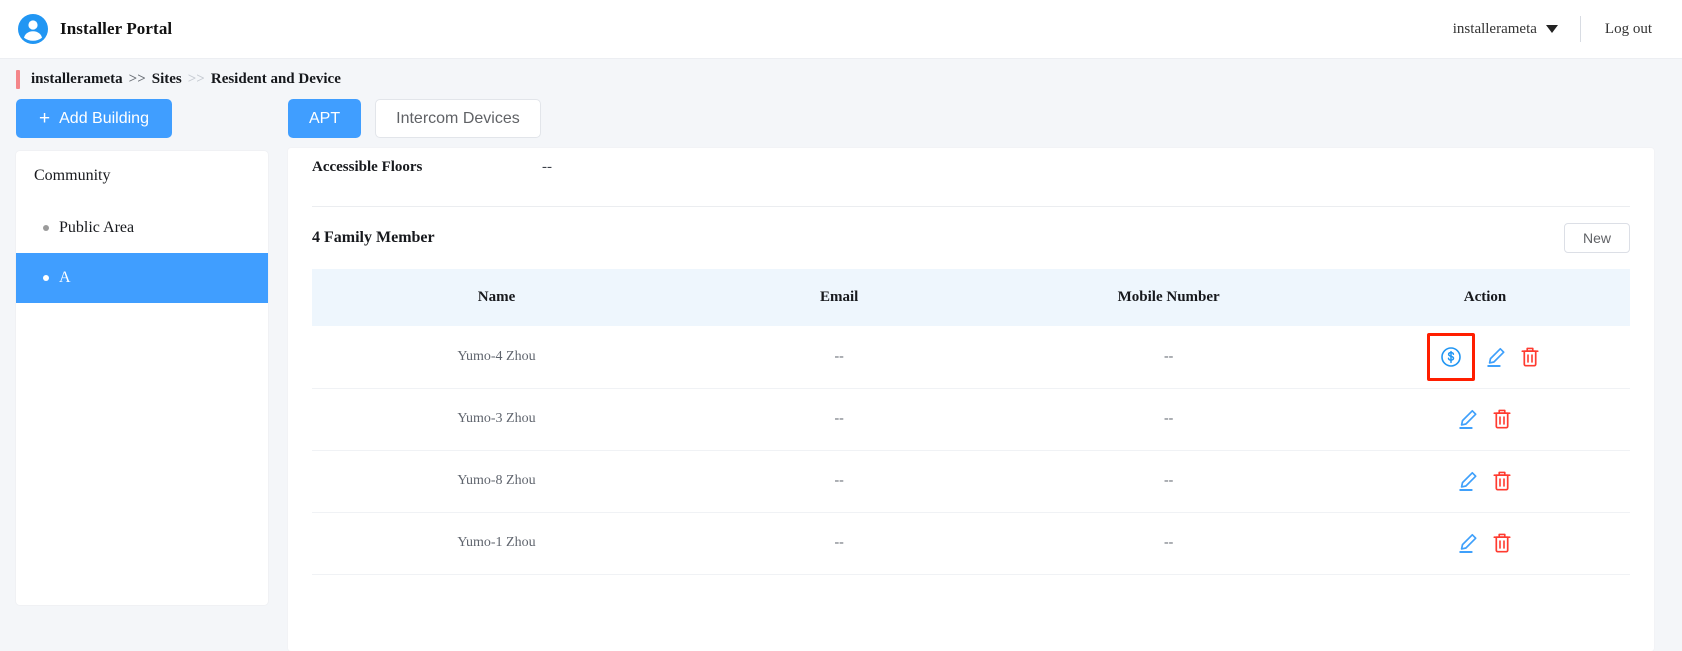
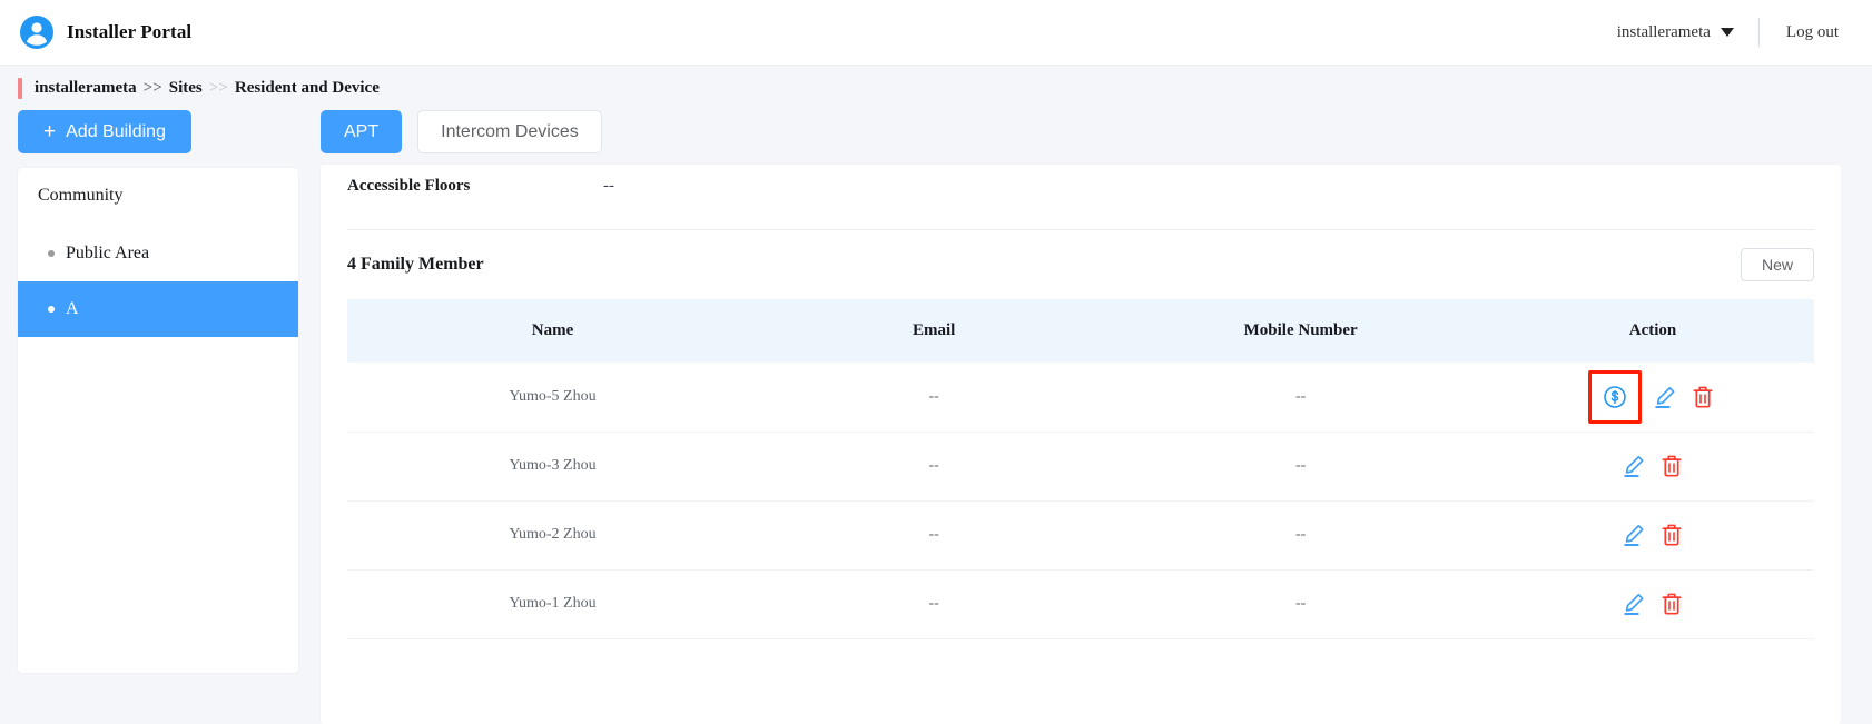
  Installer Portal
  installerameta
  Log out
  installerameta
  >>
  Sites
  >>
  Resident and Device
  +
  Add Building
  Community
  Public Area
  A
  APT
  Intercom Devices
  Accessible Floors
  --
  4 Family Member
  New
  Name	Email	Mobile Number	Action
- Yumo-4 Zhou	--	--
+ Yumo-5 Zhou	--	--
  Yumo-3 Zhou	--	--
- Yumo-8 Zhou	--	--
+ Yumo-2 Zhou	--	--
  Yumo-1 Zhou	--	--
